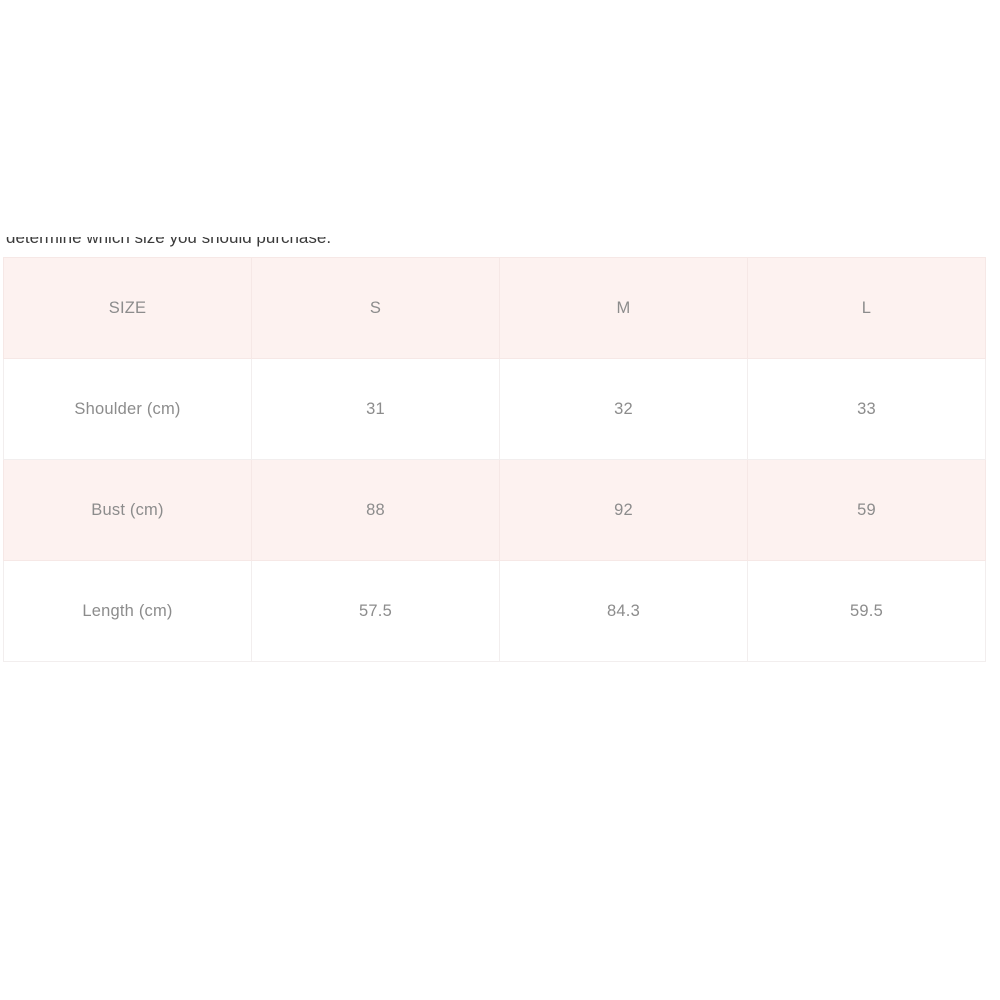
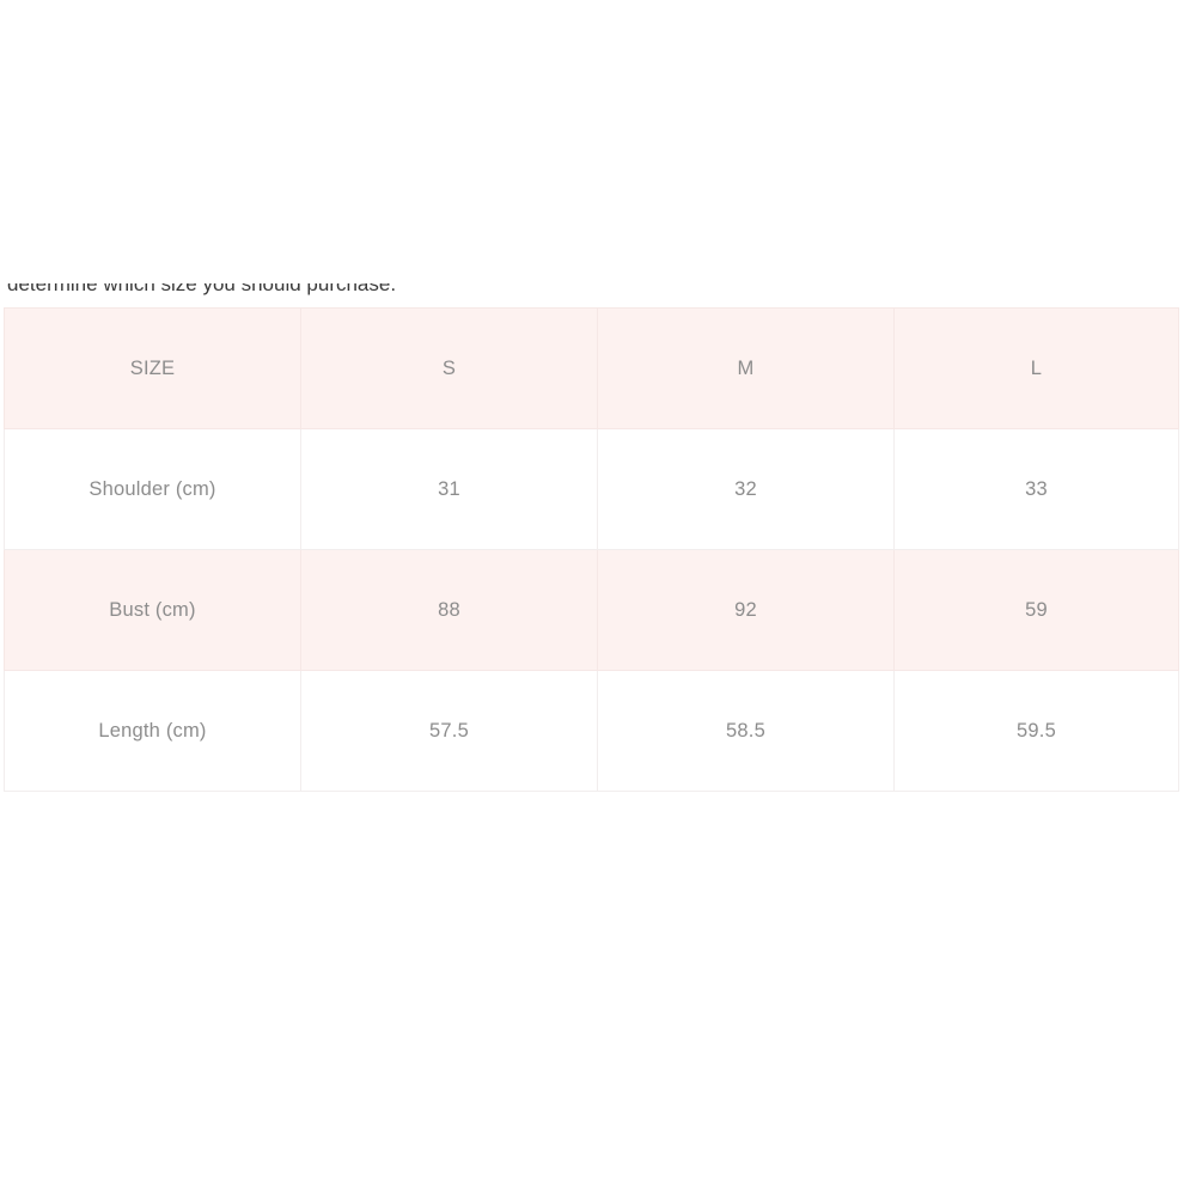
  determine which size you should purchase.
  SIZE	S	M	L
  Shoulder (cm)	31	32	33
  Bust (cm)	88	92	59
- Length (cm)	57.5	84.3	59.5
+ Length (cm)	57.5	58.5	59.5
